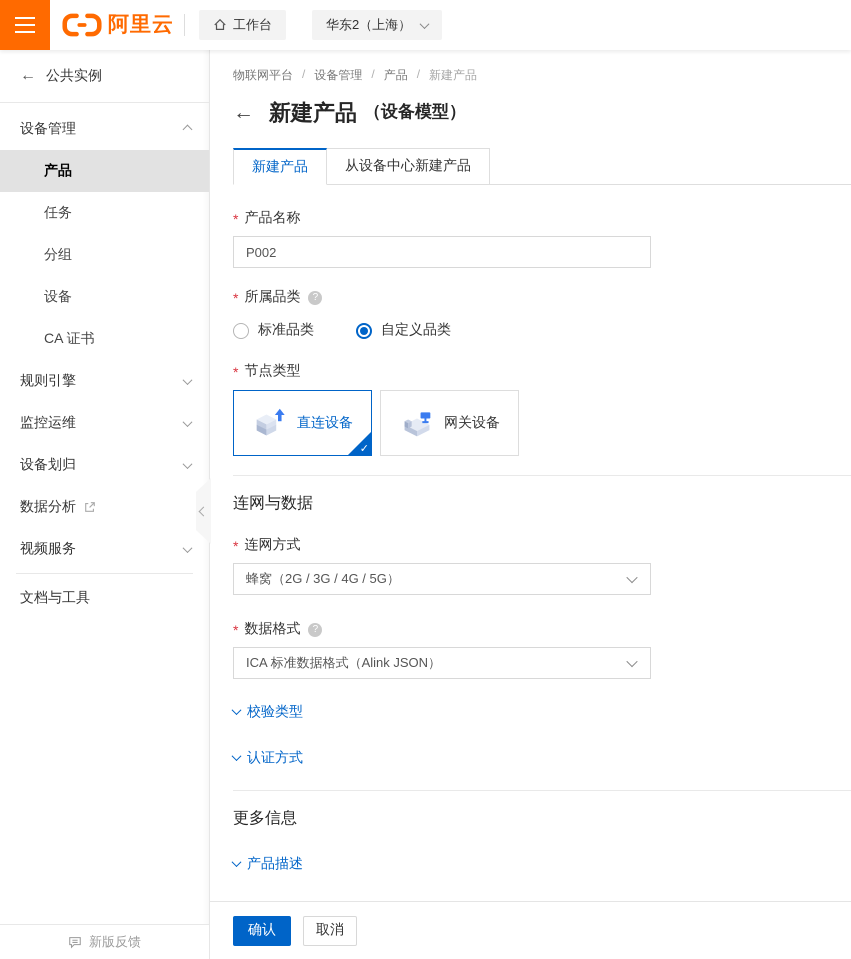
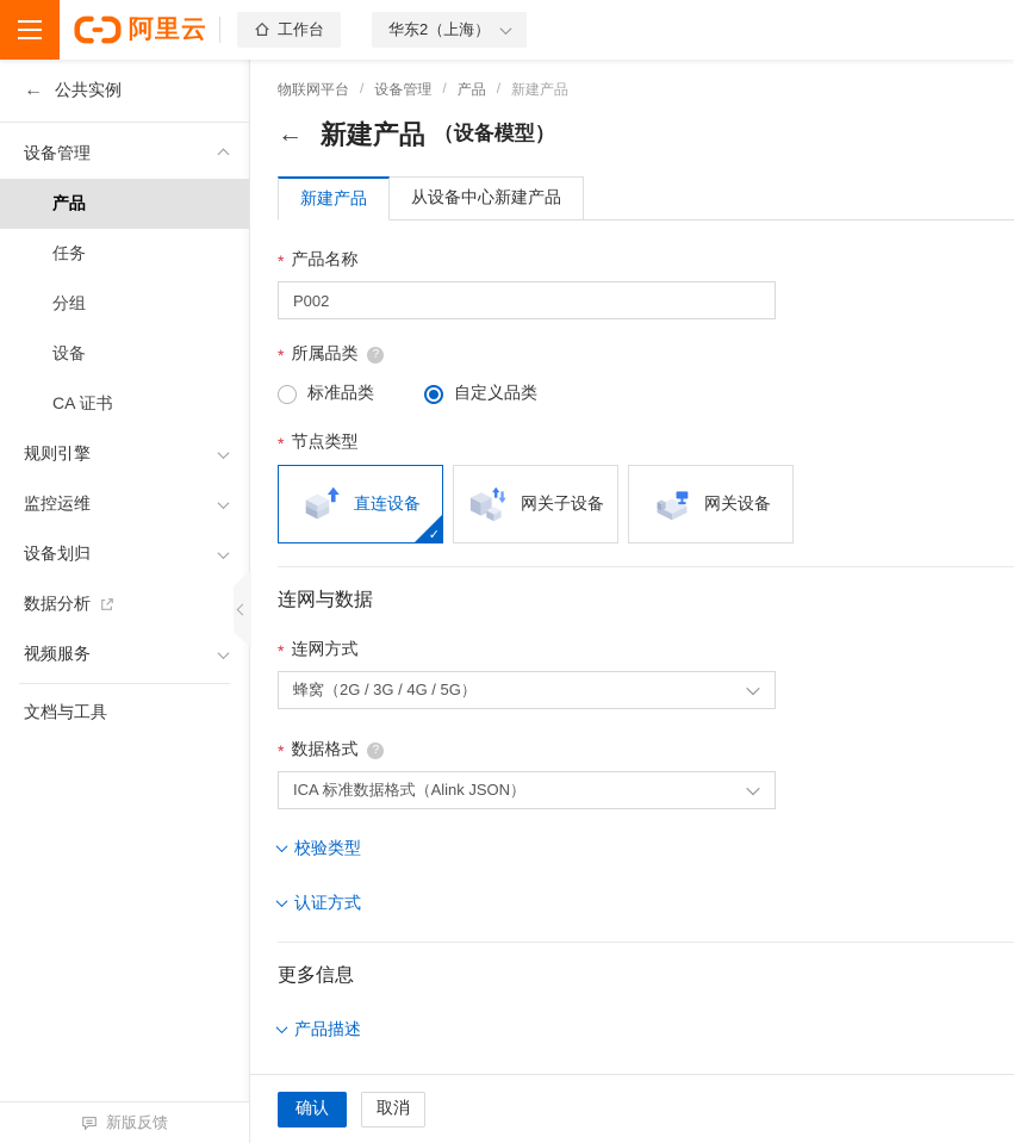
  阿里云
  工作台
  华东2（上海）
  ←
  公共实例
  设备管理
  产品
  任务
  分组
  设备
  CA 证书
  规则引擎
  监控运维
  设备划归
  数据分析
  视频服务
  文档与工具
  新版反馈
  物联网平台
  /
  设备管理
  /
  产品
  /
  新建产品
  ←
  新建产品
  （设备模型）
  新建产品
  从设备中心新建产品
  *
  产品名称
  P002
  *
  所属品类
  ?
  标准品类
  自定义品类
  *
  节点类型
  直连设备
  ✓
+ 网关子设备
  网关设备
  连网与数据
  *
  连网方式
  蜂窝（2G / 3G / 4G / 5G）
  *
  数据格式
  ?
  ICA 标准数据格式（Alink JSON）
  校验类型
  认证方式
  更多信息
  产品描述
  确认
  取消
